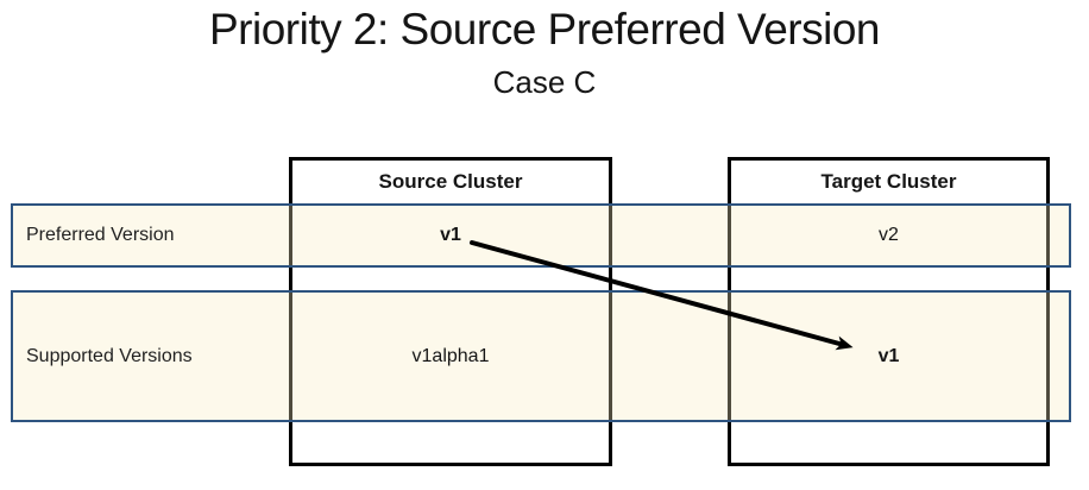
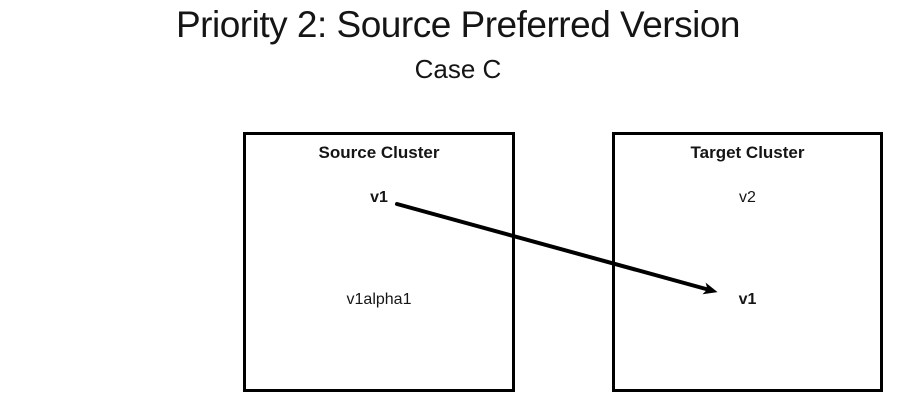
  Priority 2: Source Preferred Version
  Case C
  Source Cluster
  Target Cluster
- Preferred Version
- Supported Versions
  v1
  v2
  v1alpha1
  v1
